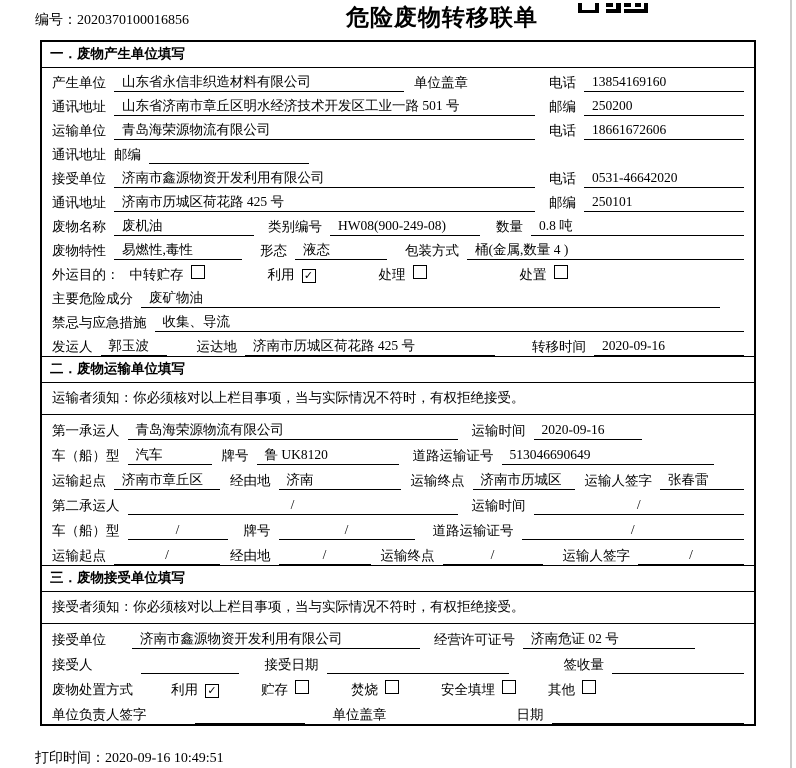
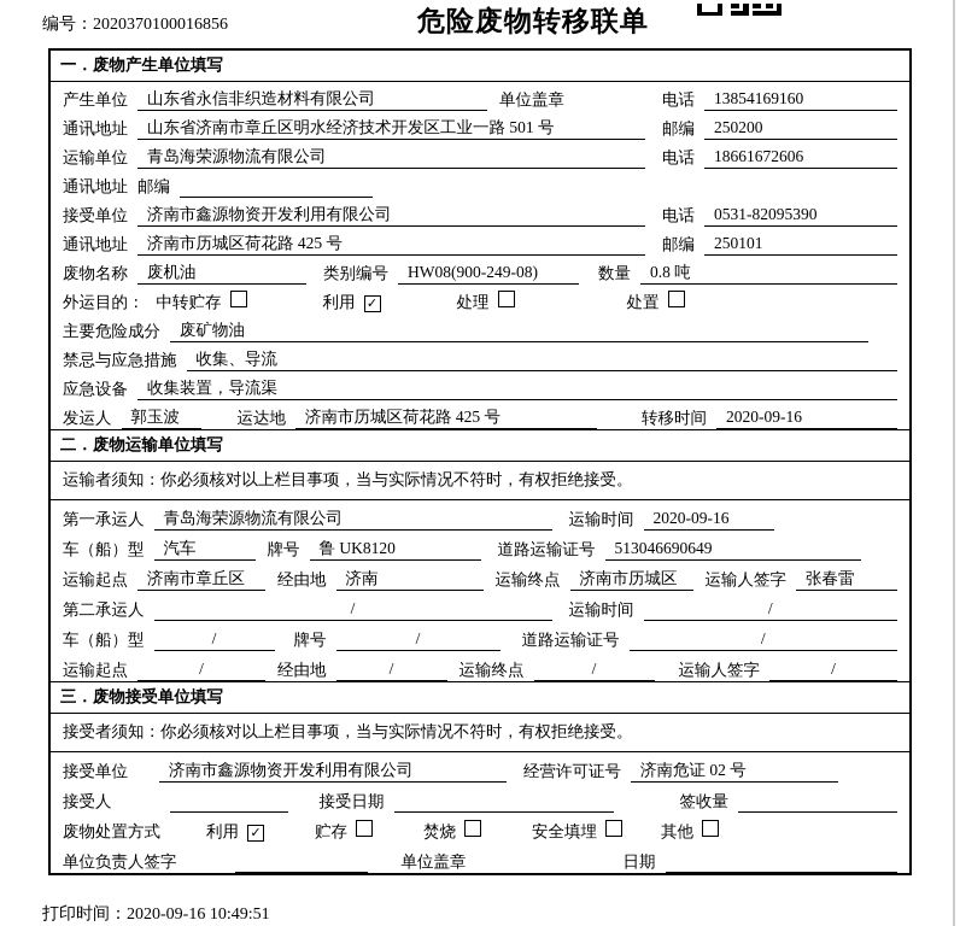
  编号：2020370100016856
  危险废物转移联单
  一．废物产生单位填写
  产生单位
  山东省永信非织造材料有限公司
  单位盖章
  电话
  13854169160
  通讯地址
  山东省济南市章丘区明水经济技术开发区工业一路 501 号
  邮编
  250200
  运输单位
  青岛海荣源物流有限公司
  电话
  18661672606
  通讯地址
  邮编
  接受单位
  济南市鑫源物资开发利用有限公司
  电话
- 0531-46642020
+ 0531-82095390
  通讯地址
  济南市历城区荷花路 425 号
  邮编
  250101
  废物名称
  废机油
  类别编号
  HW08(900-249-08)
  数量
  0.8 吨
- 废物特性
- 易燃性,毒性
- 形态
- 液态
- 包装方式
- 桶(金属,数量 4 )
  外运目的：
  中转贮存
  利用 ✓
  处理
  处置
  主要危险成分
  废矿物油
  禁忌与应急措施
  收集、导流
+ 应急设备
+ 收集装置，导流渠
  发运人
  郭玉波
  运达地
  济南市历城区荷花路 425 号
  转移时间
  2020-09-16
  二．废物运输单位填写
  运输者须知：你必须核对以上栏目事项，当与实际情况不符时，有权拒绝接受。
  第一承运人
  青岛海荣源物流有限公司
  运输时间
  2020-09-16
  车（船）型
  汽车
  牌号
  鲁 UK8120
  道路运输证号
  513046690649
  运输起点
  济南市章丘区
  经由地
  济南
  运输终点
  济南市历城区
  运输人签字
  张春雷
  第二承运人
  /
  运输时间
  /
  车（船）型
  /
  牌号
  /
  道路运输证号
  /
  运输起点
  /
  经由地
  /
  运输终点
  /
  运输人签字
  /
  三．废物接受单位填写
  接受者须知：你必须核对以上栏目事项，当与实际情况不符时，有权拒绝接受。
  接受单位
  济南市鑫源物资开发利用有限公司
  经营许可证号
  济南危证 02 号
  接受人
  接受日期
  签收量
  废物处置方式
  利用 ✓
  贮存
  焚烧
  安全填埋
  其他
  单位负责人签字
  单位盖章
  日期
  打印时间：2020-09-16 10:49:51
